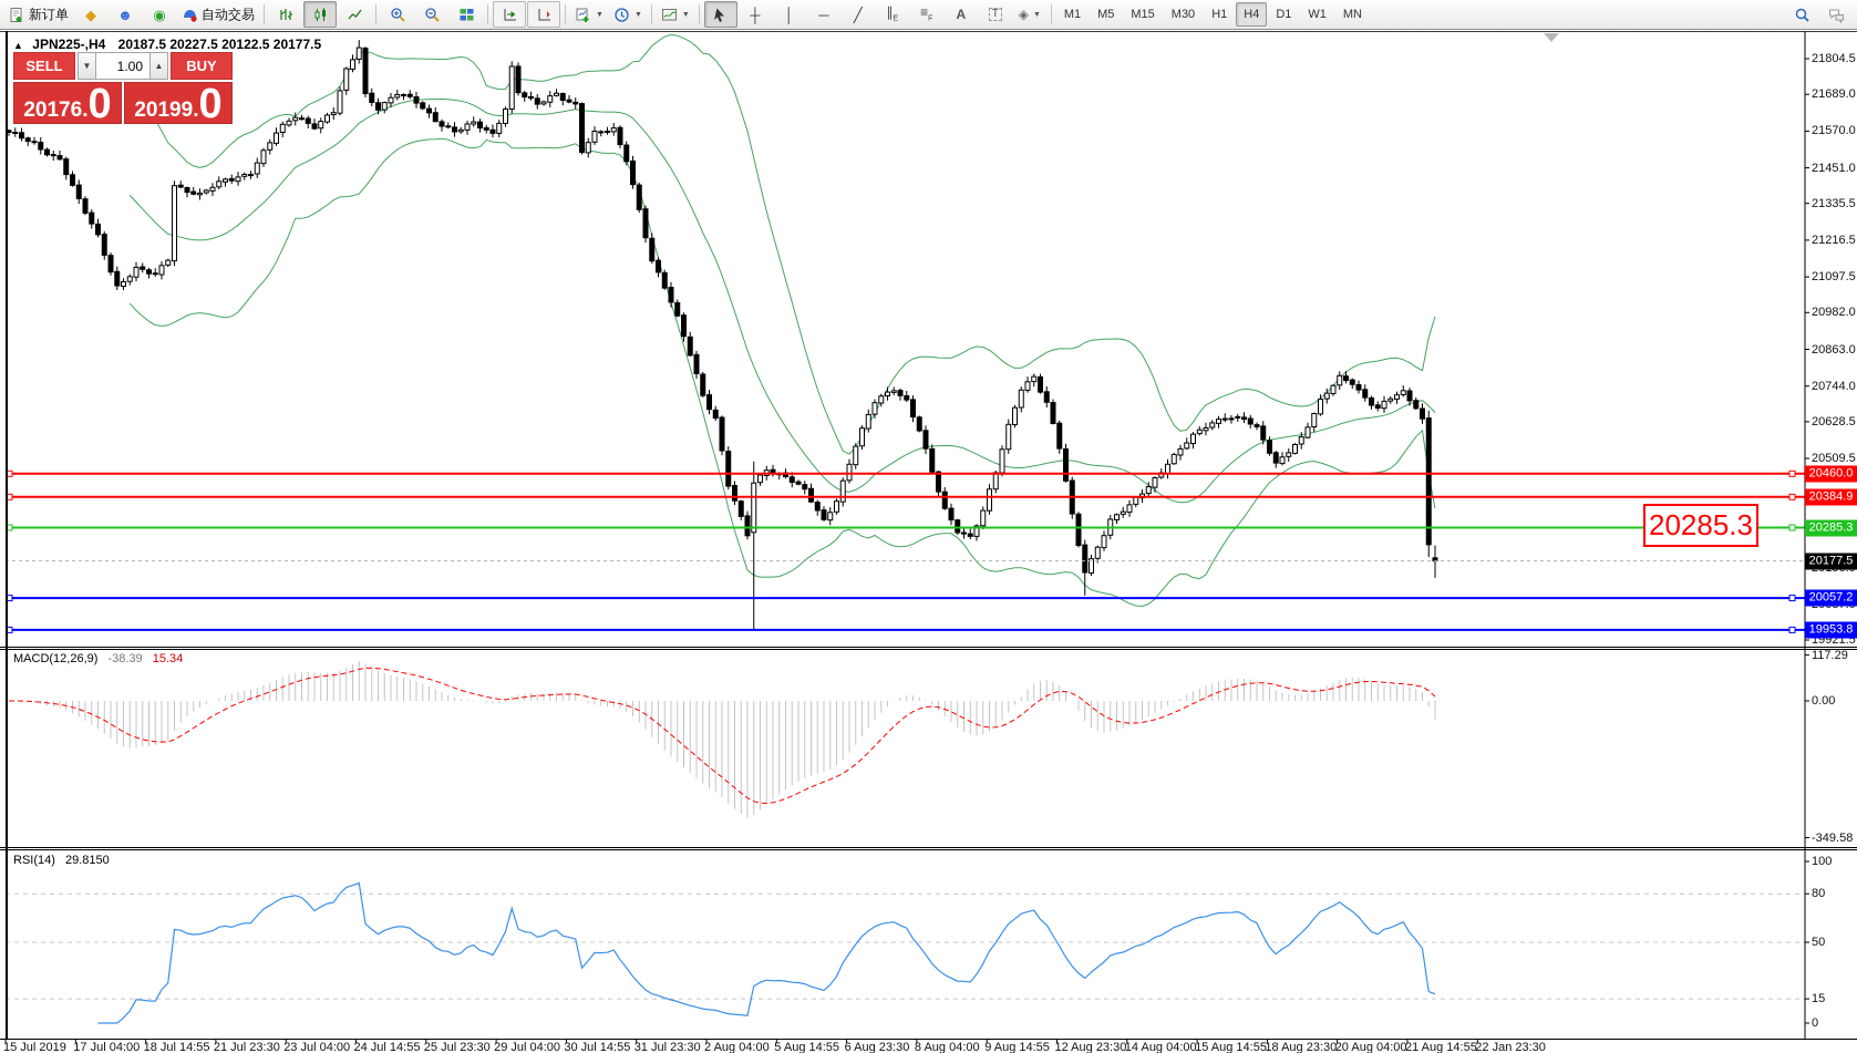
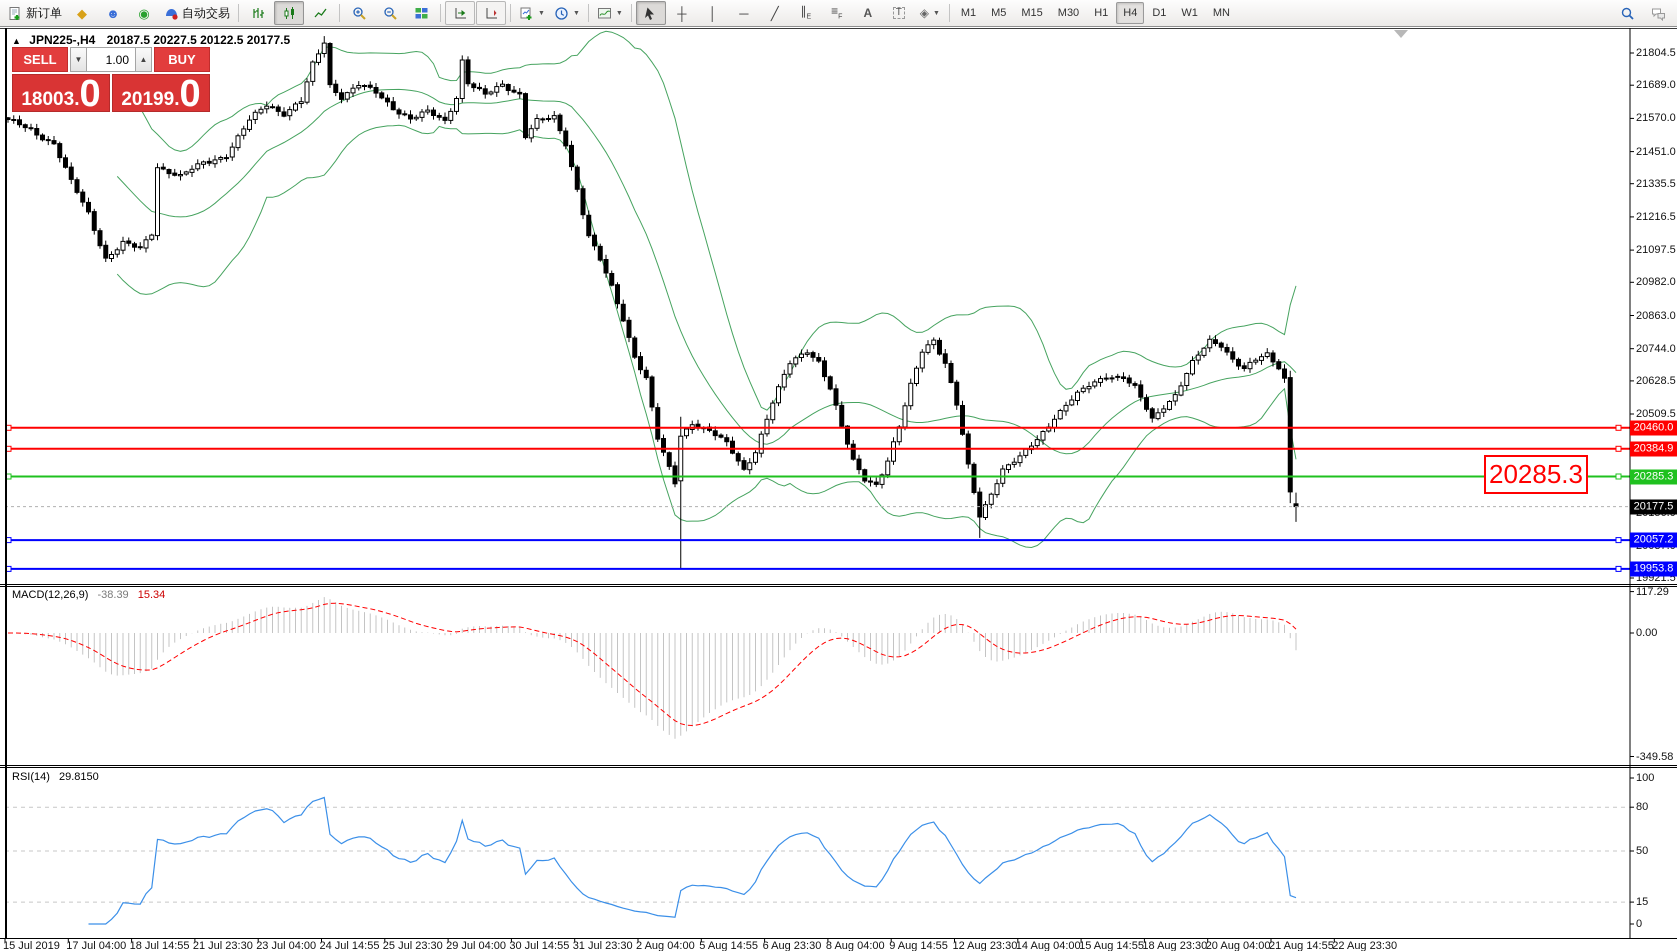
  新订单
  ◆
  ☻
  ◉
  自动交易
  ┼
  │
  ─
  ╱
  A
  T
  ◈
  M1
  M5
  M15
  M30
  H1
  H4
  D1
  W1
  MN
  ▲ JPN225-,H4 20187.5 20227.5 20122.5 20177.5
  SELL
  ▼
  1.00
  ▲
  BUY
- 20176
+ 18003
  .
  0
  20199
  .
  0
  20285.3
  MACD(12,26,9) -38.39 15.34
  RSI(14) 29.8150
  21804.5
  21689.0
  21570.0
  21451.0
  21335.5
  21216.5
  21097.5
  20982.0
  20863.0
  20744.0
  20628.5
  20509.5
  19921.5
  117.29
  0.00
  -349.58
  100
  80
  50
  15
  0
  20460.0
  20384.9
  20285.3
  20057.2
  19953.8
  20177.5
  15 Jul 2019
  17 Jul 04:00
  18 Jul 14:55
  21 Jul 23:30
  23 Jul 04:00
  24 Jul 14:55
  25 Jul 23:30
  29 Jul 04:00
  30 Jul 14:55
  31 Jul 23:30
  2 Aug 04:00
  5 Aug 14:55
  6 Aug 23:30
  8 Aug 04:00
  9 Aug 14:55
  12 Aug 23:30
  14 Aug 04:00
  15 Aug 14:55
  18 Aug 23:30
  20 Aug 04:00
  21 Aug 14:55
- 22 Jan 23:30
+ 22 Aug 23:30
